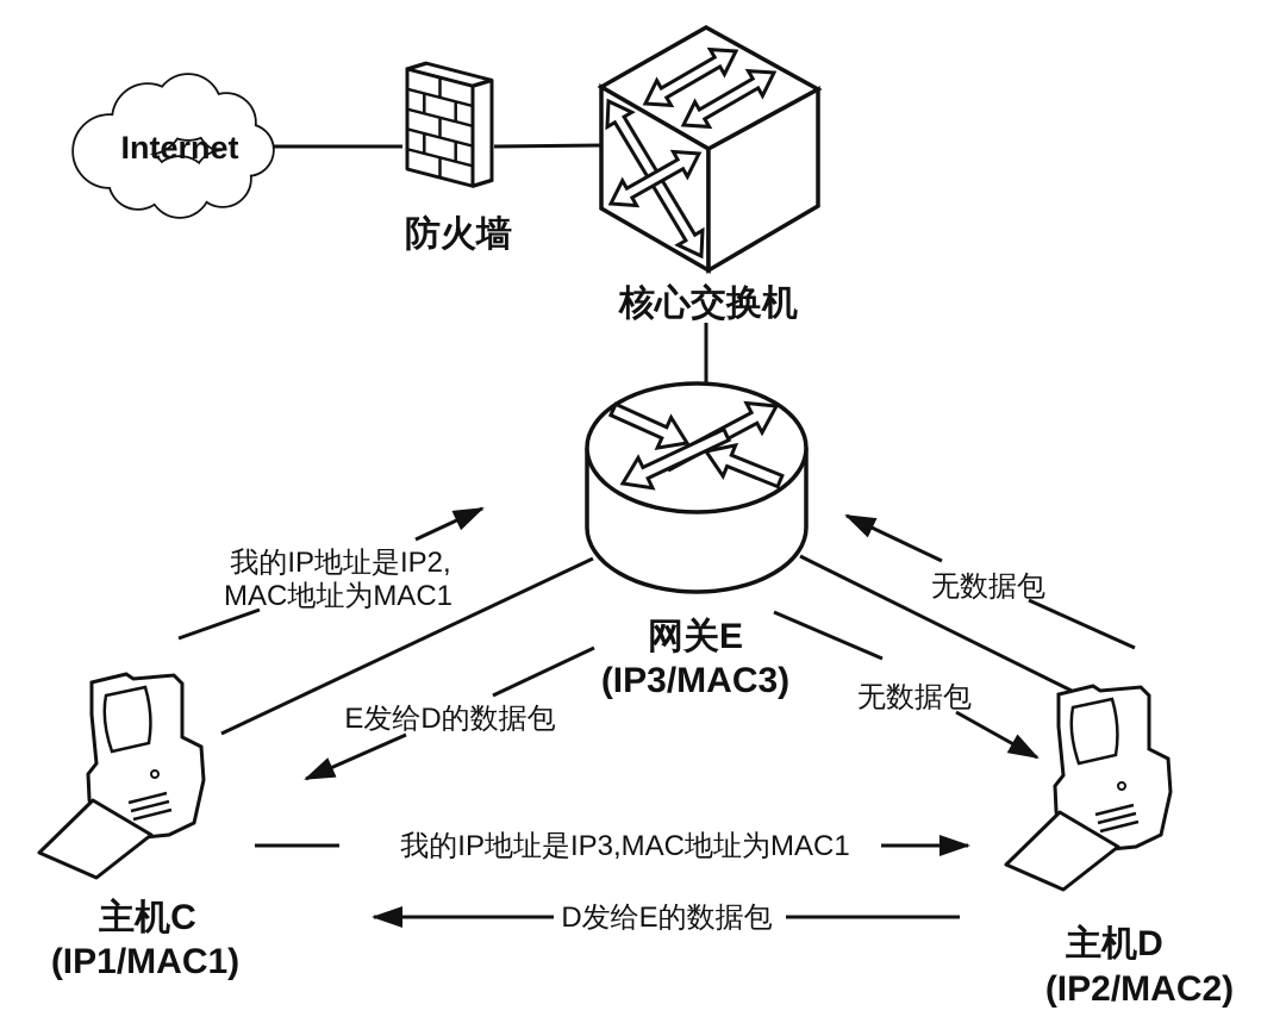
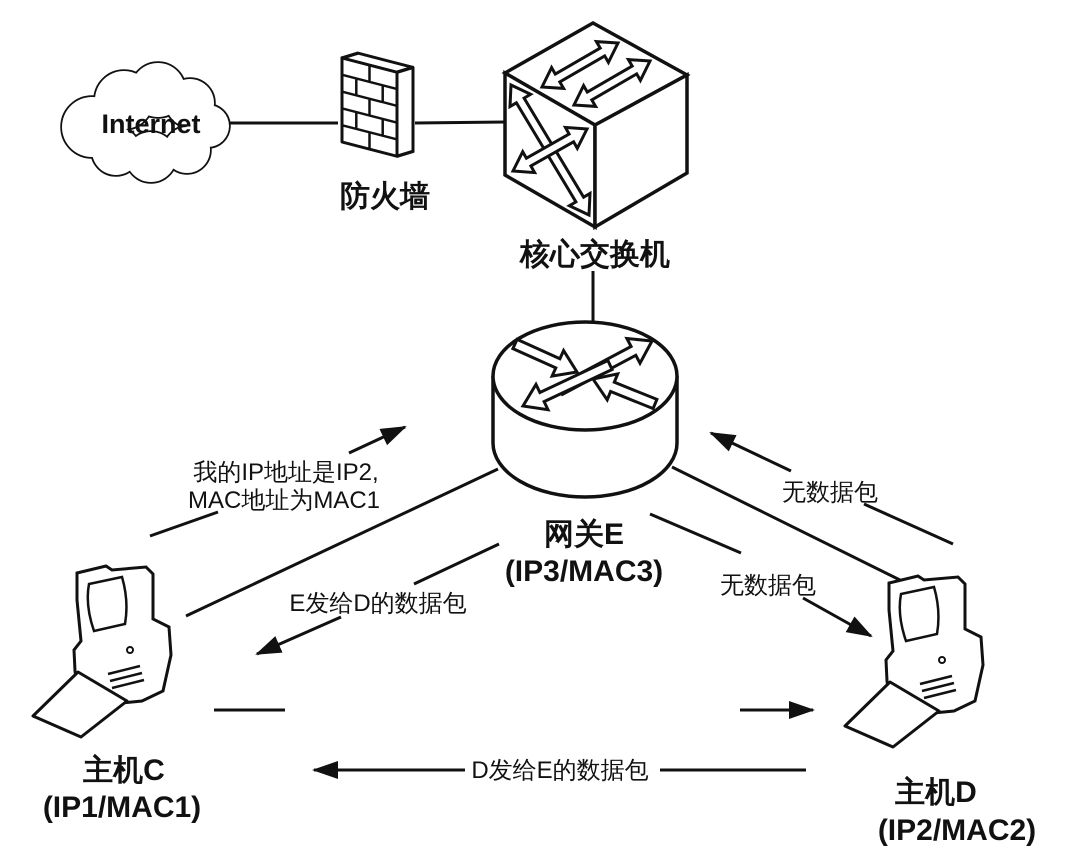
  Internet
  防火墙
  核心交换机
  网关E
  (IP3/MAC3)
  主机C
  (IP1/MAC1)
  主机D
  (IP2/MAC2)
  我的IP地址是IP2,
  MAC地址为MAC1
  E发给D的数据包
  无数据包
  无数据包
- 我的IP地址是IP3,MAC地址为MAC1
  D发给E的数据包
